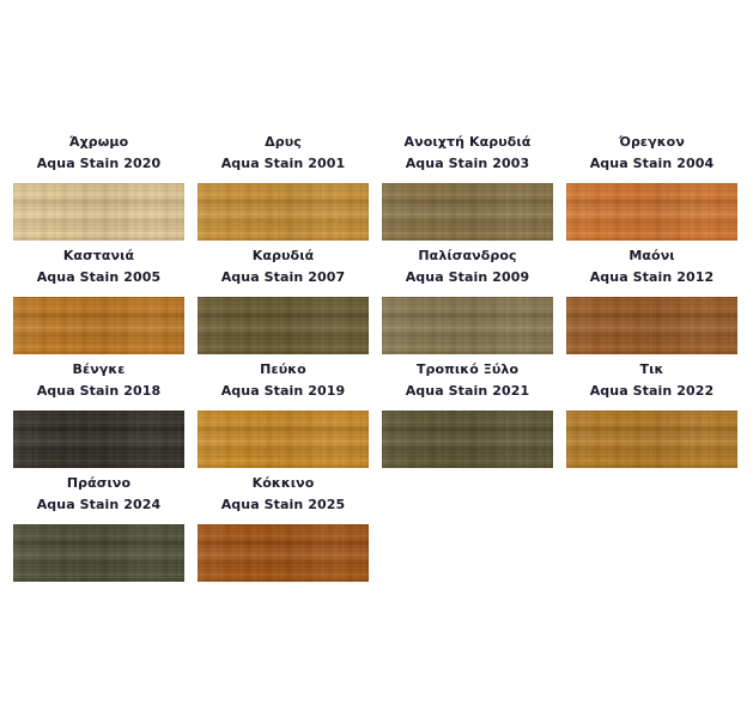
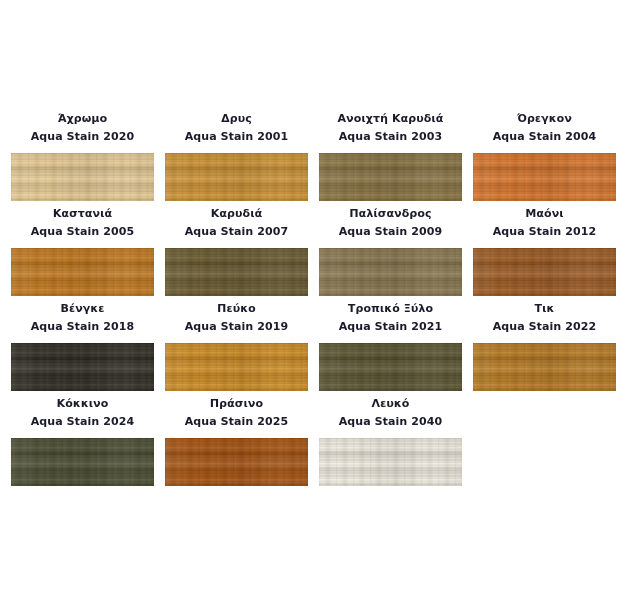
  Άχρωμο
  Aqua Stain 2020
  Δρυς
  Aqua Stain 2001
  Ανοιχτή Καρυδιά
  Aqua Stain 2003
  Όρεγκον
  Aqua Stain 2004
  Καστανιά
  Aqua Stain 2005
  Καρυδιά
  Aqua Stain 2007
  Παλίσανδρος
  Aqua Stain 2009
  Μαόνι
  Aqua Stain 2012
  Βένγκε
  Aqua Stain 2018
  Πεύκο
  Aqua Stain 2019
  Τροπικό Ξύλο
  Aqua Stain 2021
  Τικ
  Aqua Stain 2022
- Πράσινο
+ Κόκκινο
  Aqua Stain 2024
- Κόκκινο
+ Πράσινο
  Aqua Stain 2025
+ Λευκό
+ Aqua Stain 2040
